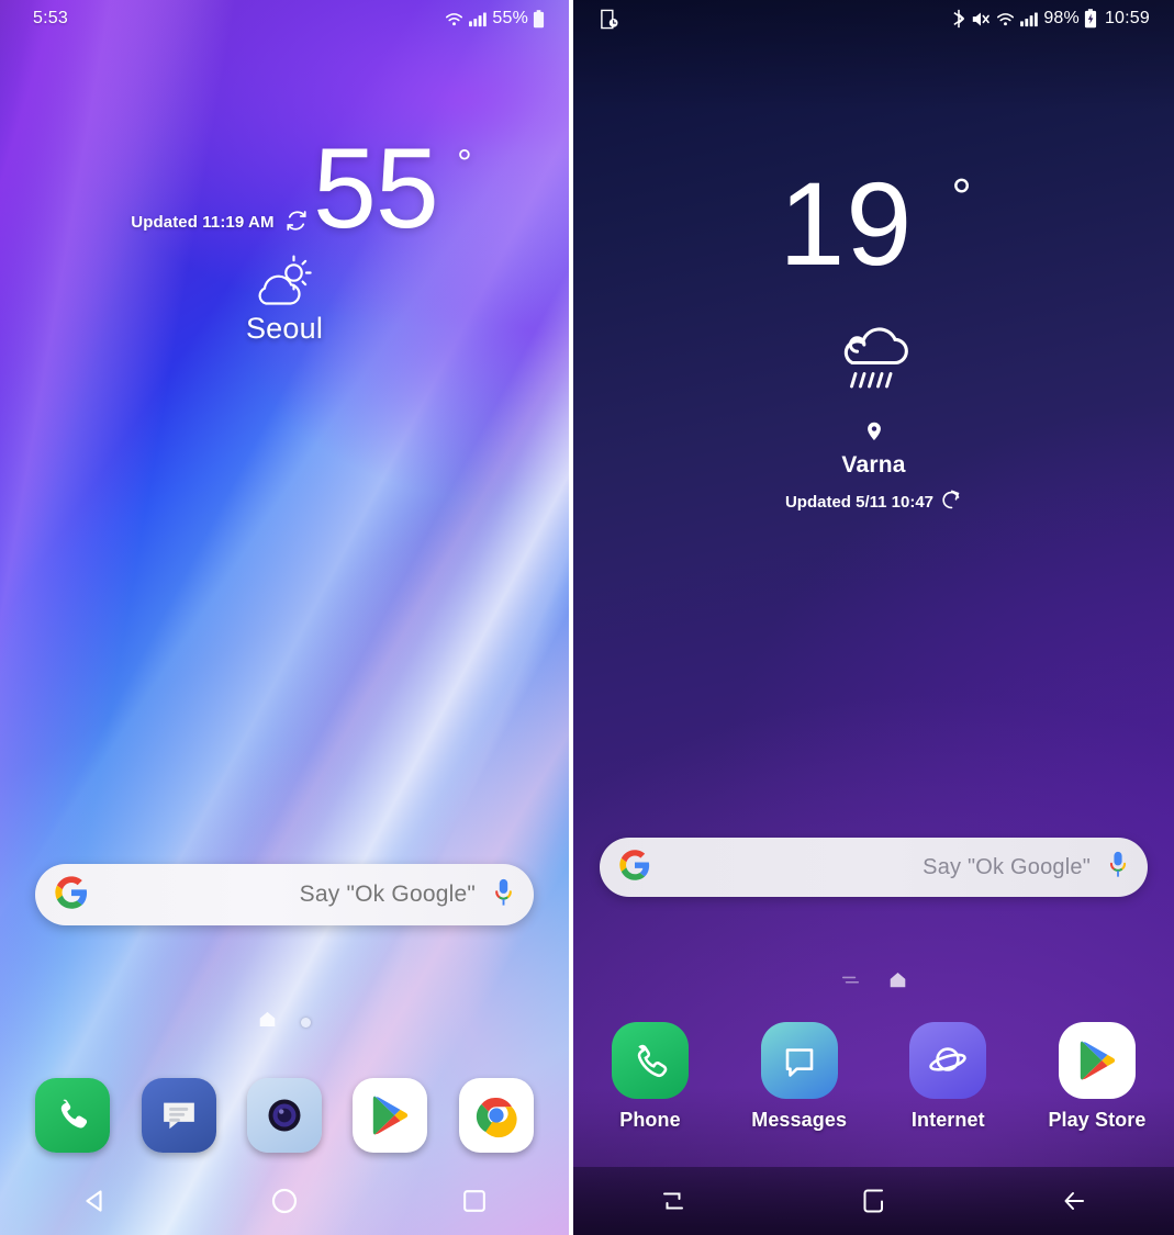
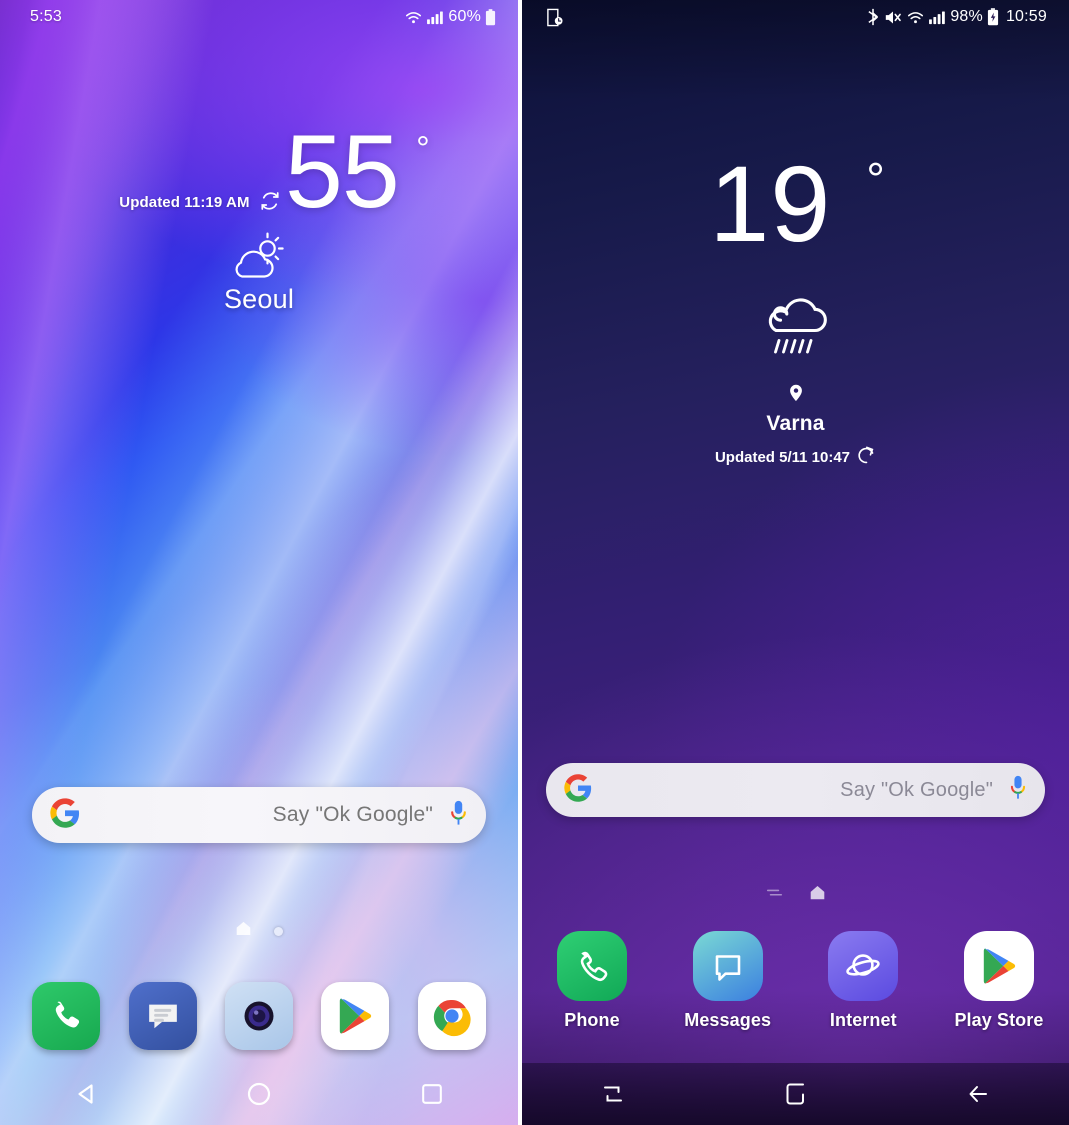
  5:53
- 55%
+ 60%
  Updated 11:19 AM
  55
  °
  Seoul
  Say "Ok Google"
  98%
  10:59
  19 °
  Varna
  Updated 5/11 10:47
  Say "Ok Google"
  Phone
  Messages
  Internet
  Play Store
